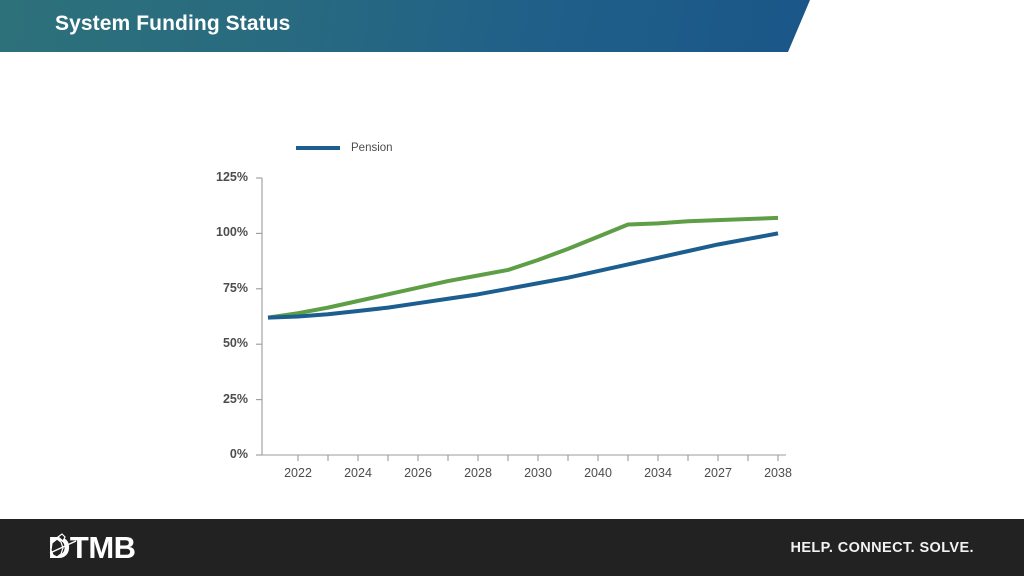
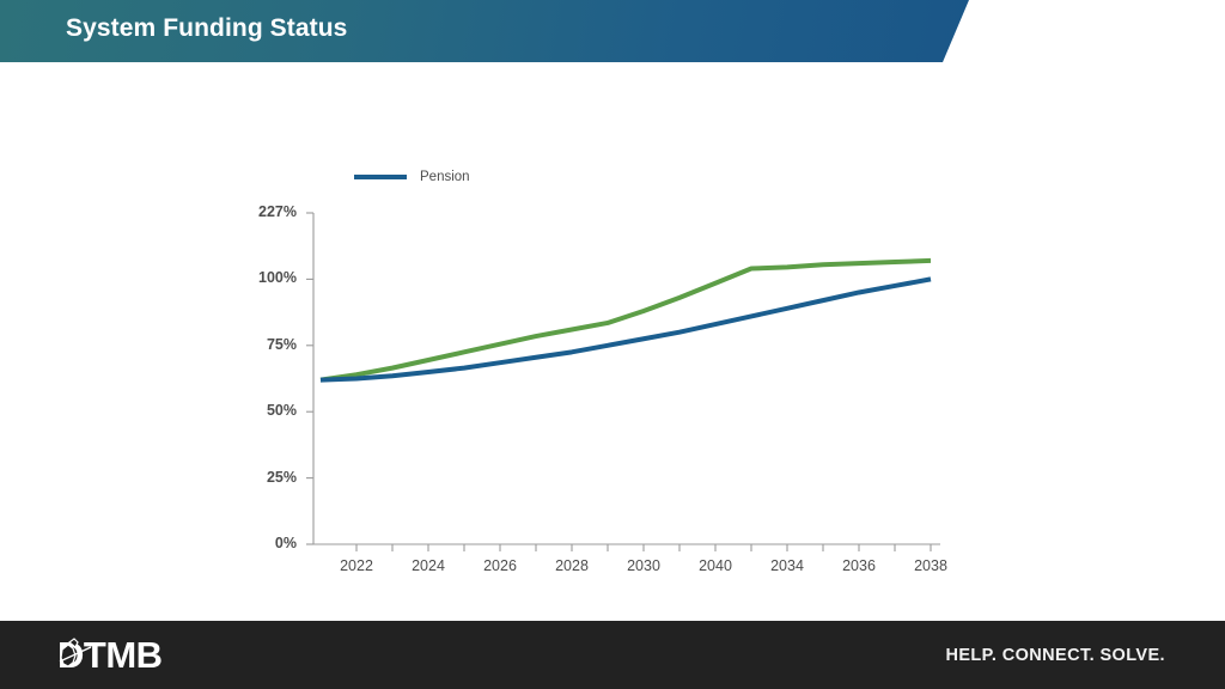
  System Funding Status
  Pension
  0%
  25%
  50%
  75%
  100%
- 125%
+ 227%
  2022
  2024
  2026
  2028
  2030
  2040
  2034
- 2027
+ 2036
  2038
  TMB
  HELP. CONNECT. SOLVE.
